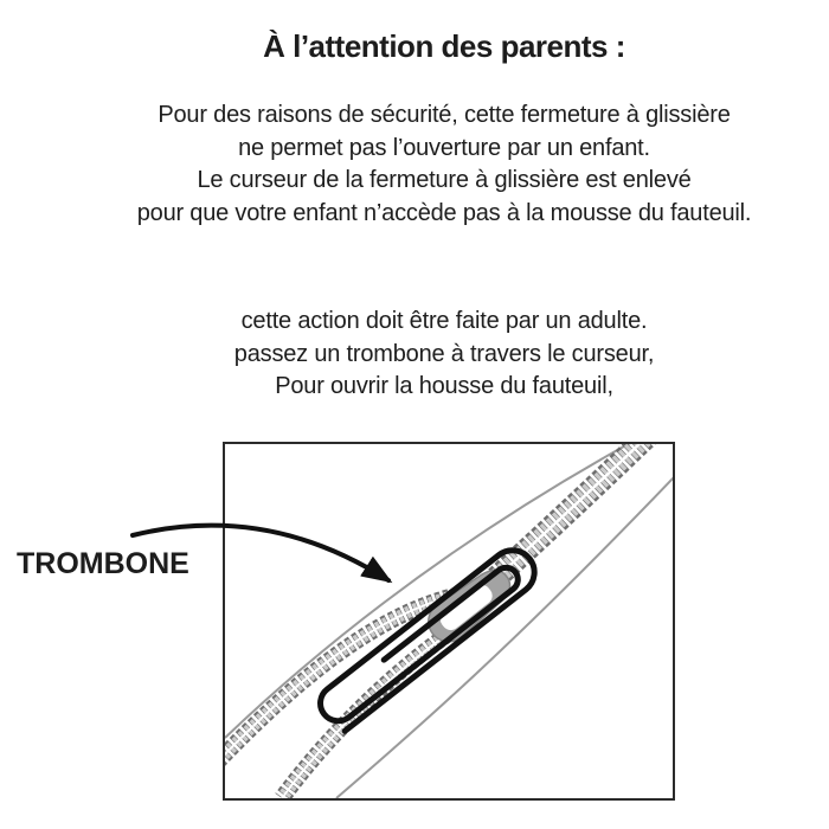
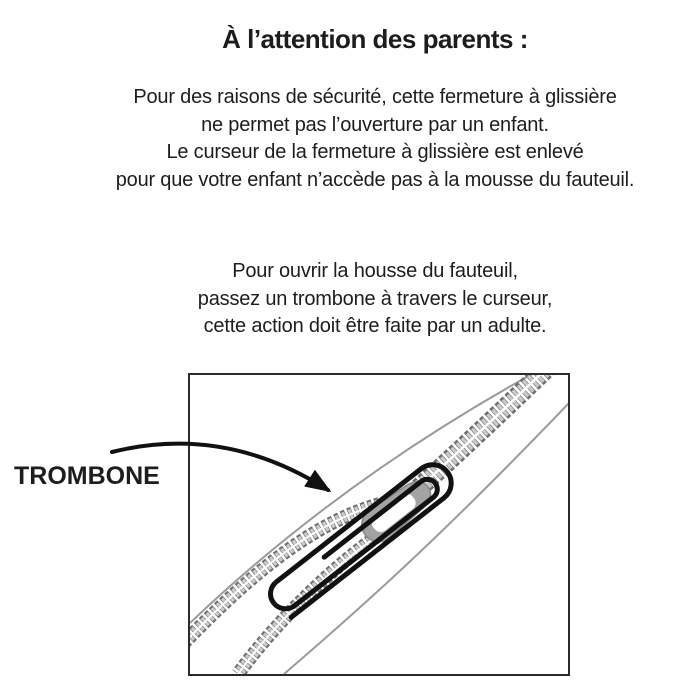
  À l’attention des parents :
  Pour des raisons de sécurité, cette fermeture à glissière
  ne permet pas l’ouverture par un enfant.
  Le curseur de la fermeture à glissière est enlevé
  pour que votre enfant n’accède pas à la mousse du fauteuil.
- cette action doit être faite par un adulte.
+ Pour ouvrir la housse du fauteuil,
  passez un trombone à travers le curseur,
- Pour ouvrir la housse du fauteuil,
+ cette action doit être faite par un adulte.
  TROMBONE
